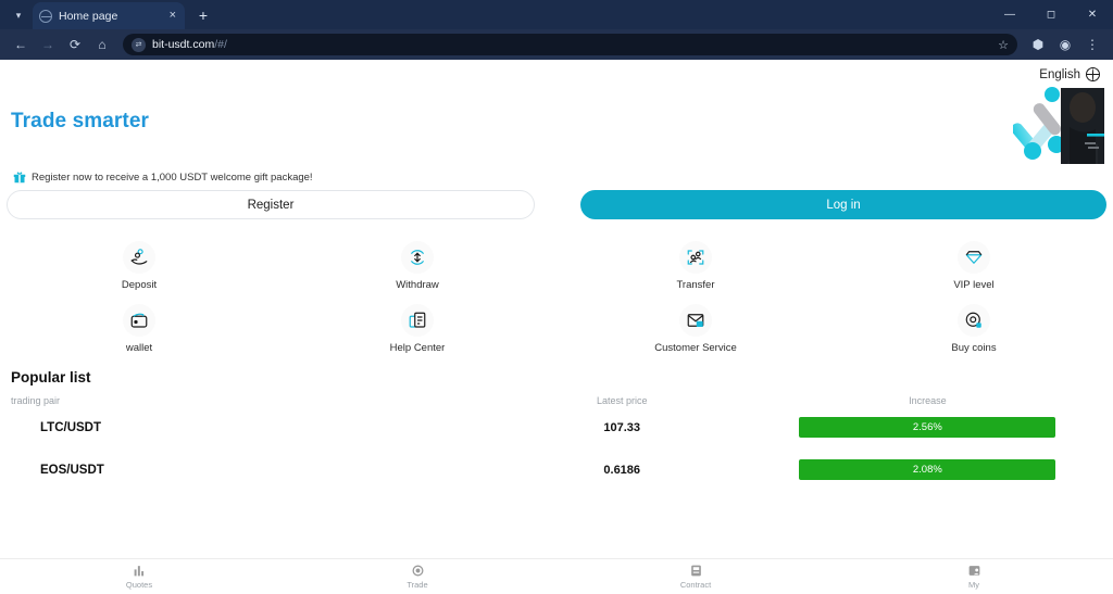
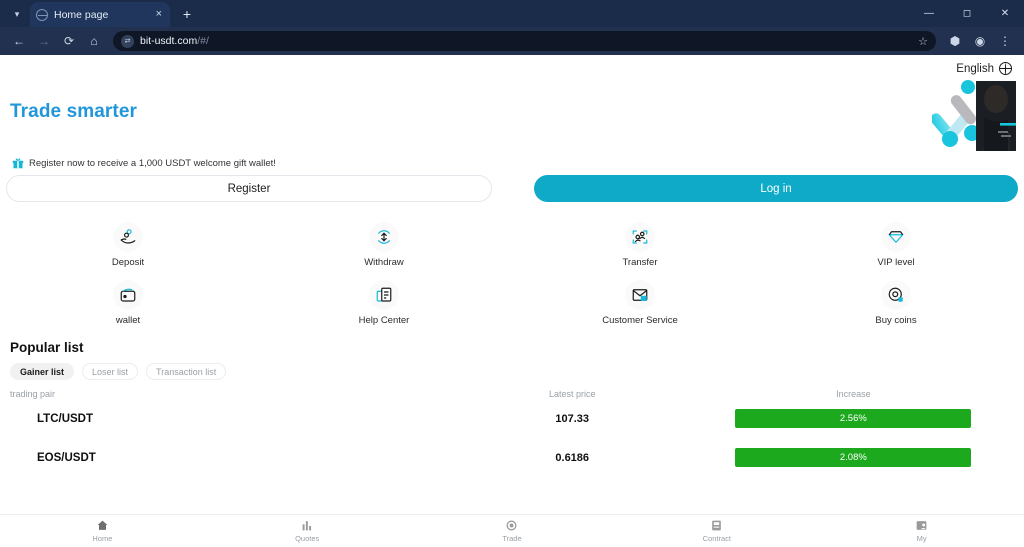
  ▾
  Home page
  ×
  +
  —
  ◻
  ✕
  ←
  →
  ⟳
  ⌂
  bit-usdt.com/#/
  ☆
  ⬢
  ◉
  ⋮
  English
  Trade smarter
- Register now to receive a 1,000 USDT welcome gift package!
+ Register now to receive a 1,000 USDT welcome gift wallet!
  Register
  Log in
  Deposit
  Withdraw
  Transfer
  VIP level
  wallet
  Help Center
  Customer Service
  Buy coins
  Popular list
+ Gainer list
+ Loser list
+ Transaction list
  trading pair
  Latest price
  Increase
  LTC/USDT
  107.33
  2.56%
  EOS/USDT
  0.6186
  2.08%
+ Home
  Quotes
  Trade
  Contract
  My
